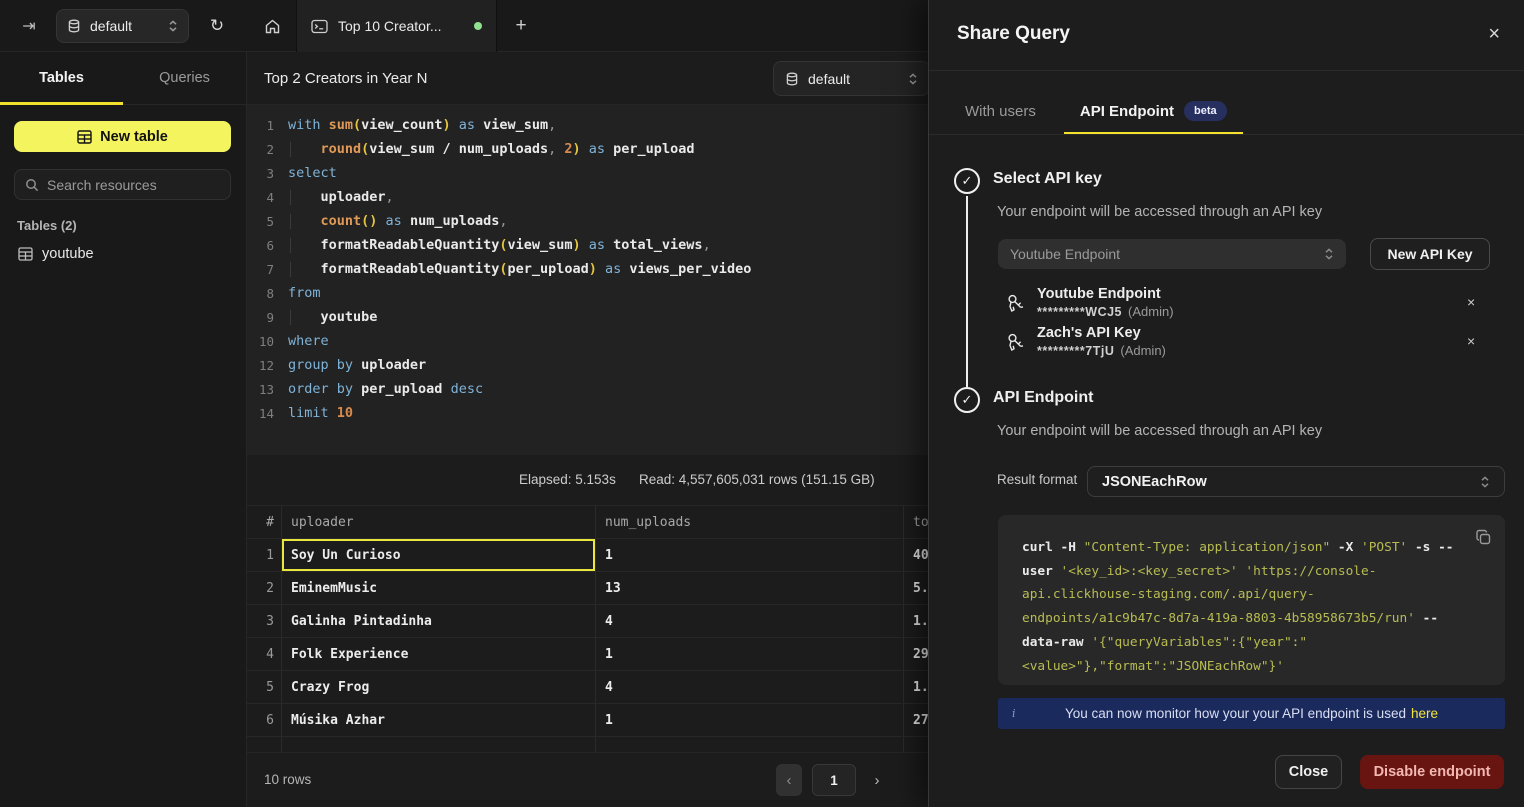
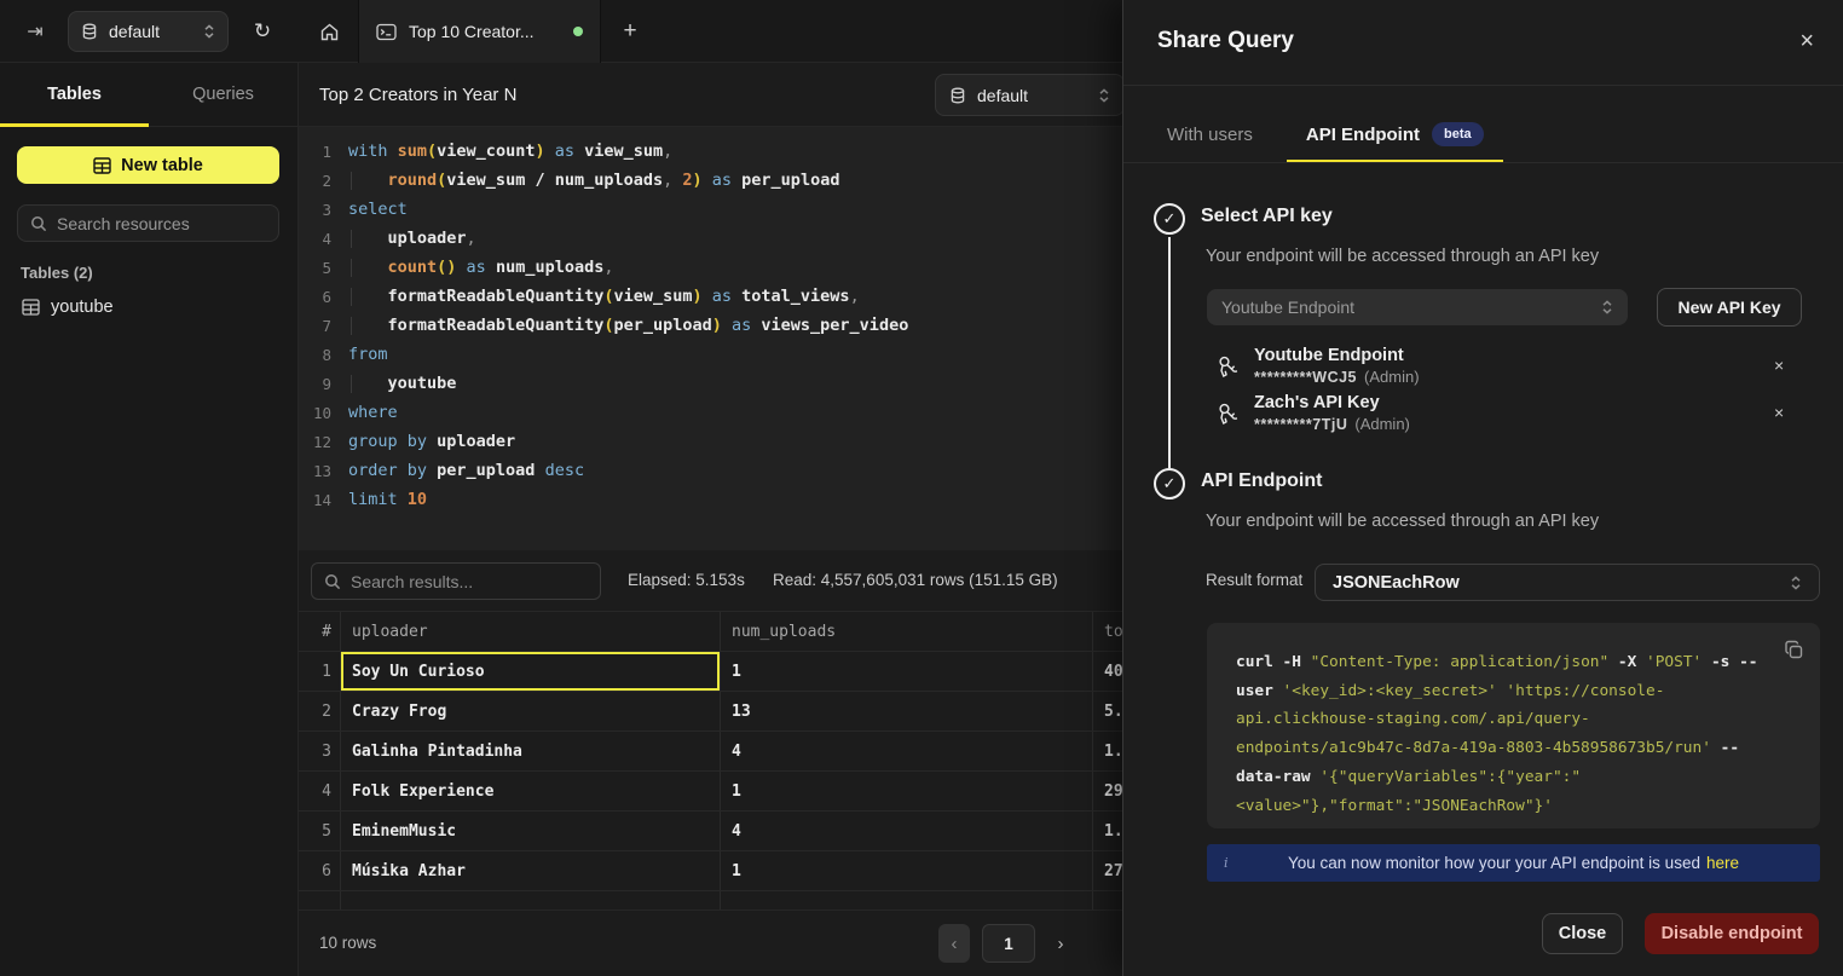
  ⇥
  default
  ↻
  Top 10 Creator...
  +
  Tables
  Queries
  New table
  Search resources
  Tables (2)
  youtube
  Top 2 Creators in Year N
  default
  1
  with sum(view_count) as view_sum,
  2
  round(view_sum / num_uploads, 2) as per_upload
  3
  select
  4
  uploader,
  5
  count() as num_uploads,
  6
  formatReadableQuantity(view_sum) as total_views,
  7
  formatReadableQuantity(per_upload) as views_per_video
  8
  from
  9
  youtube
  10
  where
  12
  group by uploader
  13
  order by per_upload desc
  14
  limit 10
+ Search results...
  Elapsed: 5.153s
  Read: 4,557,605,031 rows (151.15 GB)
  #
  uploader
  num_uploads
  1
  Soy Un Curioso
  1
  2
- EminemMusic
+ Crazy Frog
  13
  3
  Galinha Pintadinha
  4
  4
  Folk Experience
  1
  5
- Crazy Frog
+ EminemMusic
  4
  6
  Músika Azhar
  1
  10 rows
  ‹
  1
  ›
  Share Query
  ×
  With users
  API Endpoint
  beta
  ✓
  ✓
  Select API key
  Your endpoint will be accessed through an API key
  Youtube Endpoint
  New API Key
  Youtube Endpoint
  *********WCJ5 (Admin)
  ×
  Zach's API Key
  *********7TjU (Admin)
  ×
  API Endpoint
  Your endpoint will be accessed through an API key
  Result format
  JSONEachRow
  curl -H "Content-Type: application/json" -X 'POST' -s --user '<key_id>:<key_secret>' 'https://console-api.clickhouse-staging.com/.api/query-endpoints/a1c9b47c-8d7a-419a-8803-4b58958673b5/run' --data-raw '{"queryVariables":{"year":"<value>"},"format":"JSONEachRow"}'
  i
  You can now monitor how your your API endpoint is used
  here
  Close
  Disable endpoint
